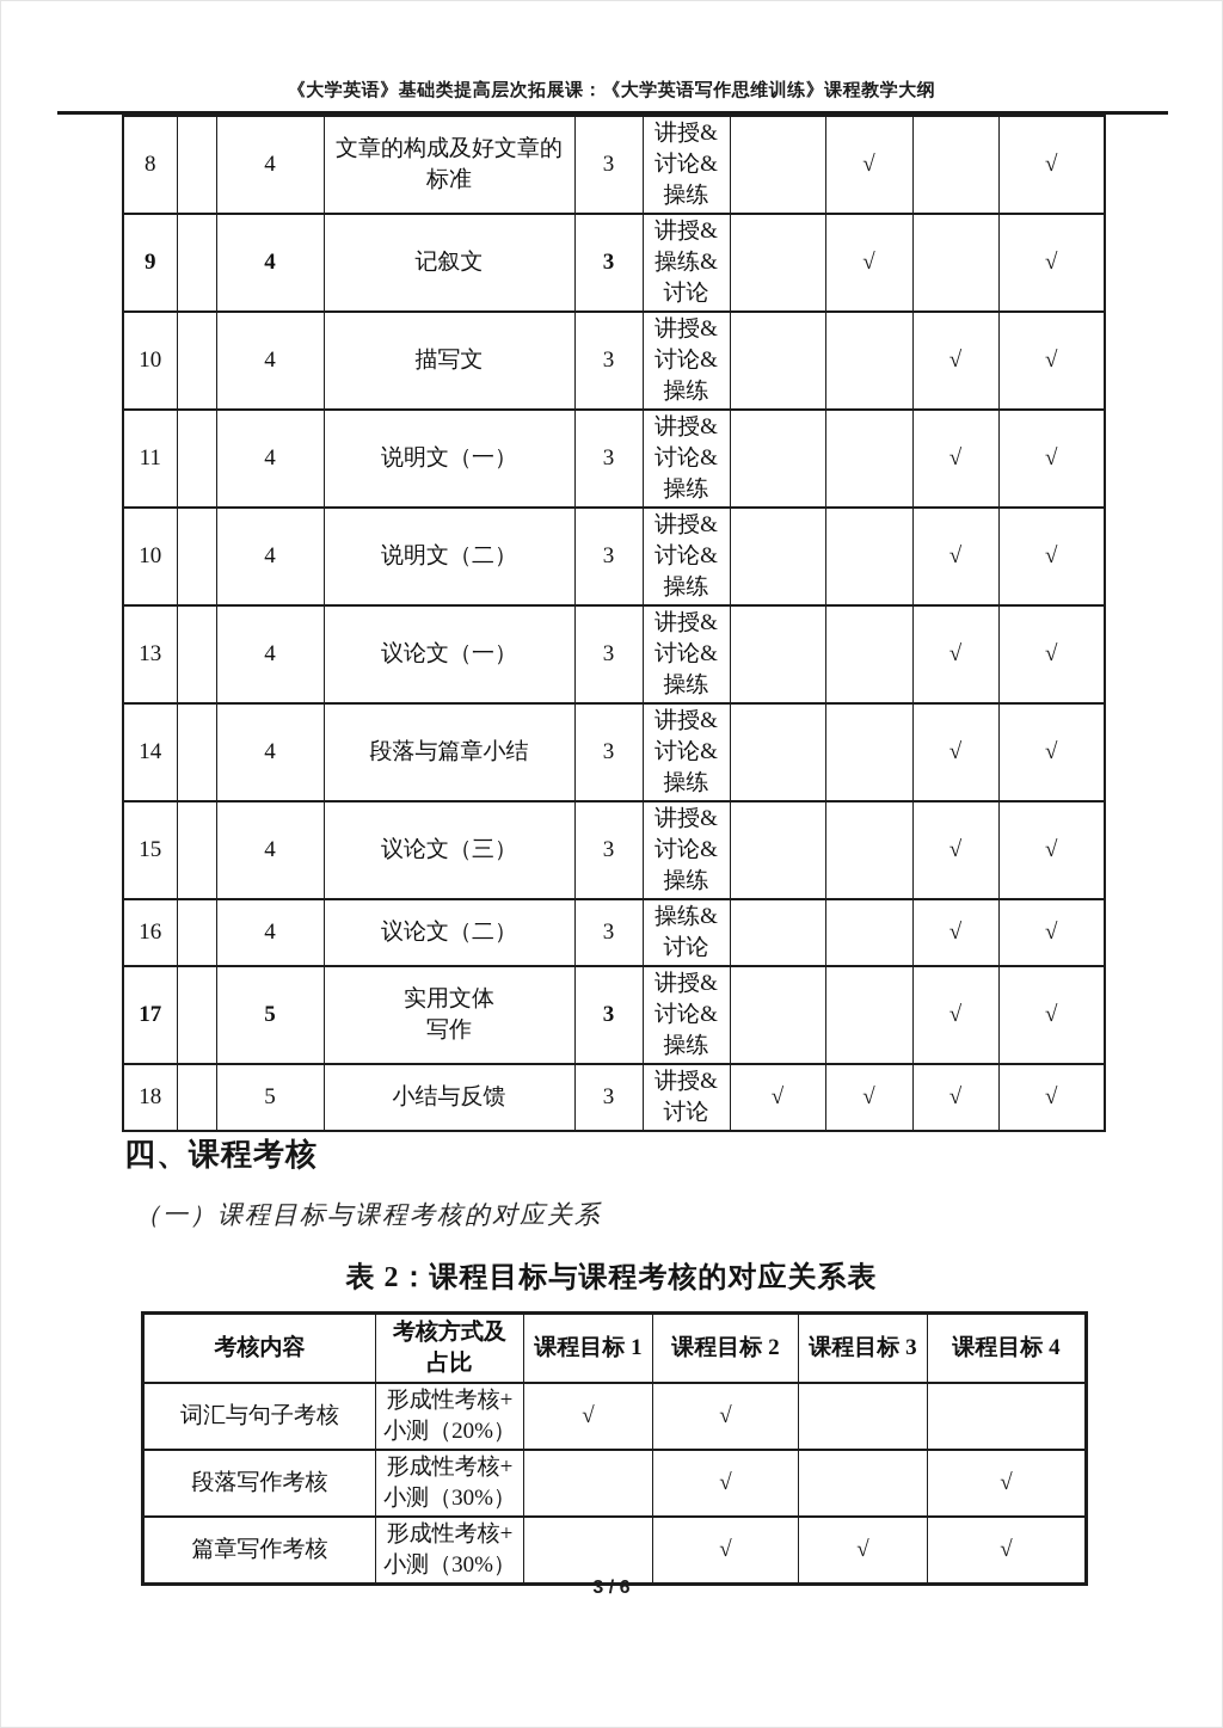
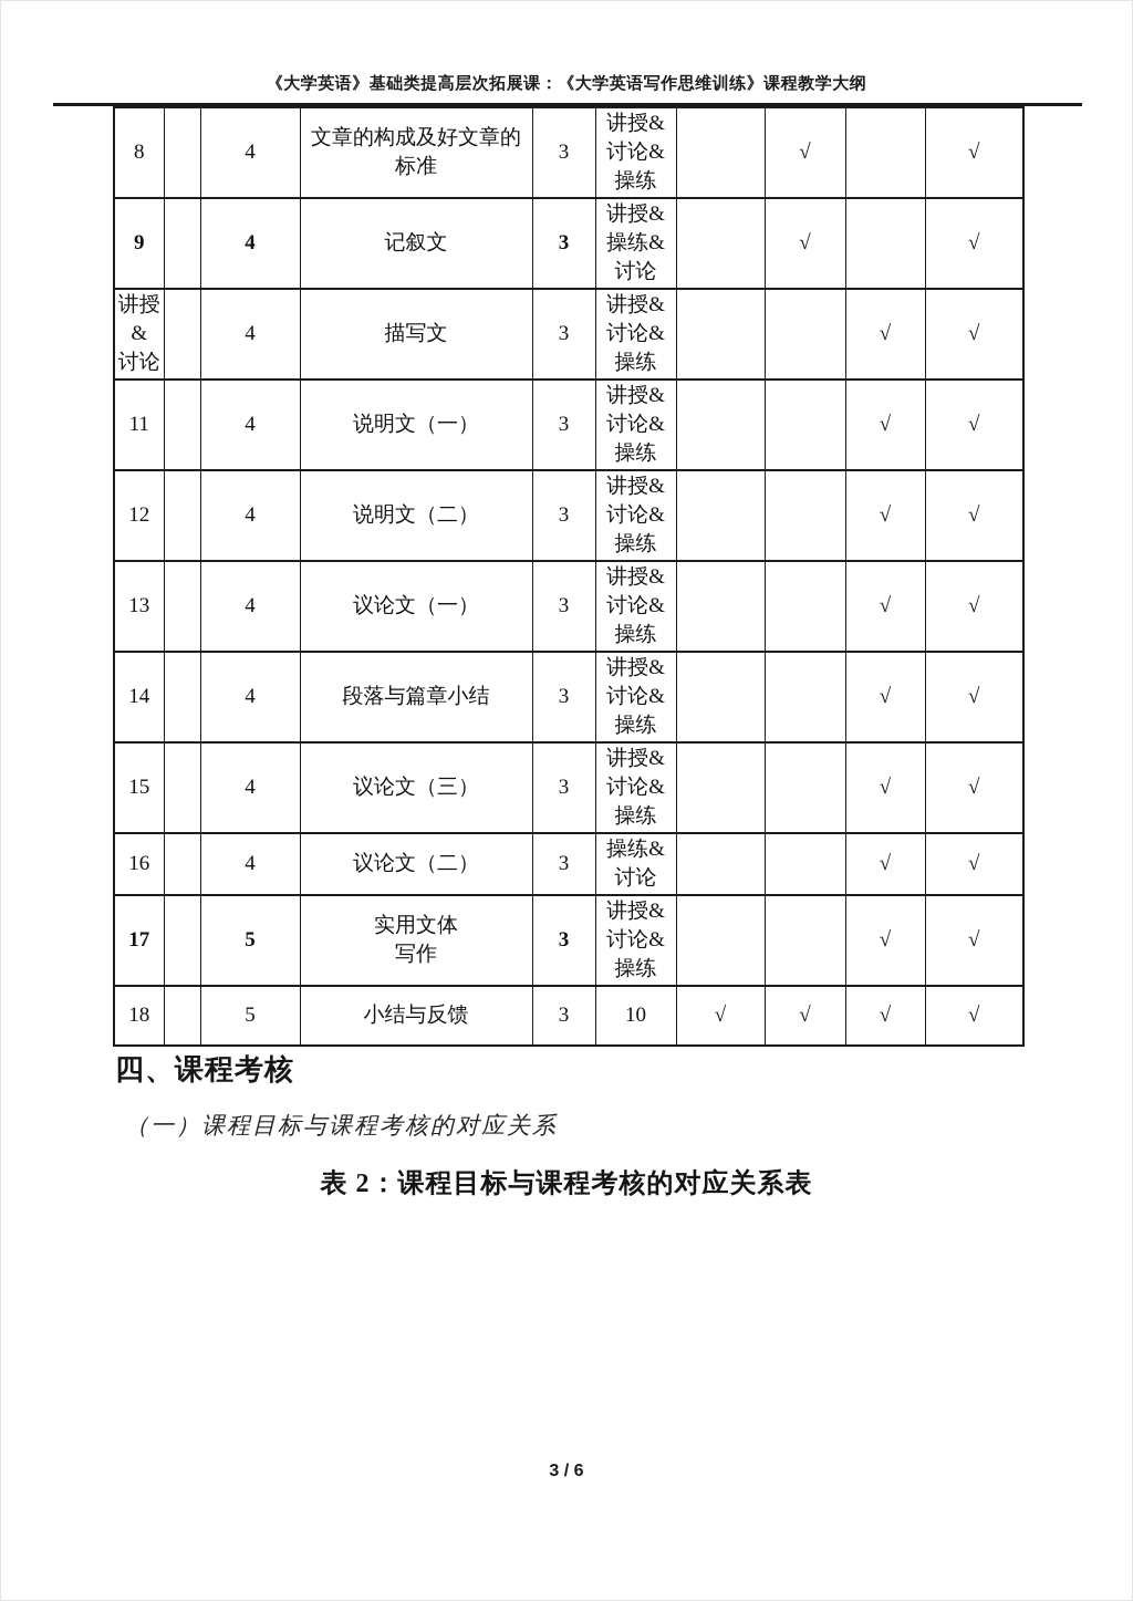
  《大学英语》基础类提高层次拓展课：《大学英语写作思维训练》课程教学大纲
  8		4	文章的构成及好文章的 标准	3	讲授& 讨论& 操练		√		√
  9		4	记叙文	3	讲授& 操练& 讨论		√		√
- 10		4	描写文	3	讲授& 讨论& 操练			√	√
+ 讲授& 讨论		4	描写文	3	讲授& 讨论& 操练			√	√
  11		4	说明文（一）	3	讲授& 讨论& 操练			√	√
- 10		4	说明文（二）	3	讲授& 讨论& 操练			√	√
+ 12		4	说明文（二）	3	讲授& 讨论& 操练			√	√
  13		4	议论文（一）	3	讲授& 讨论& 操练			√	√
  14		4	段落与篇章小结	3	讲授& 讨论& 操练			√	√
  15		4	议论文（三）	3	讲授& 讨论& 操练			√	√
  16		4	议论文（二）	3	操练& 讨论			√	√
  17		5	实用文体 写作	3	讲授& 讨论& 操练			√	√
- 18		5	小结与反馈	3	讲授& 讨论	√	√	√	√
+ 18		5	小结与反馈	3	10	√	√	√	√
  四、课程考核
  （一）课程目标与课程考核的对应关系
  表 2：课程目标与课程考核的对应关系表
- 考核内容	考核方式及 占比	课程目标 1	课程目标 2	课程目标 3	课程目标 4
- 词汇与句子考核	形成性考核+ 小测（20%）	√	√
- 段落写作考核	形成性考核+ 小测（30%）		√		√
- 篇章写作考核	形成性考核+ 小测（30%）		√	√	√
  3 / 6
